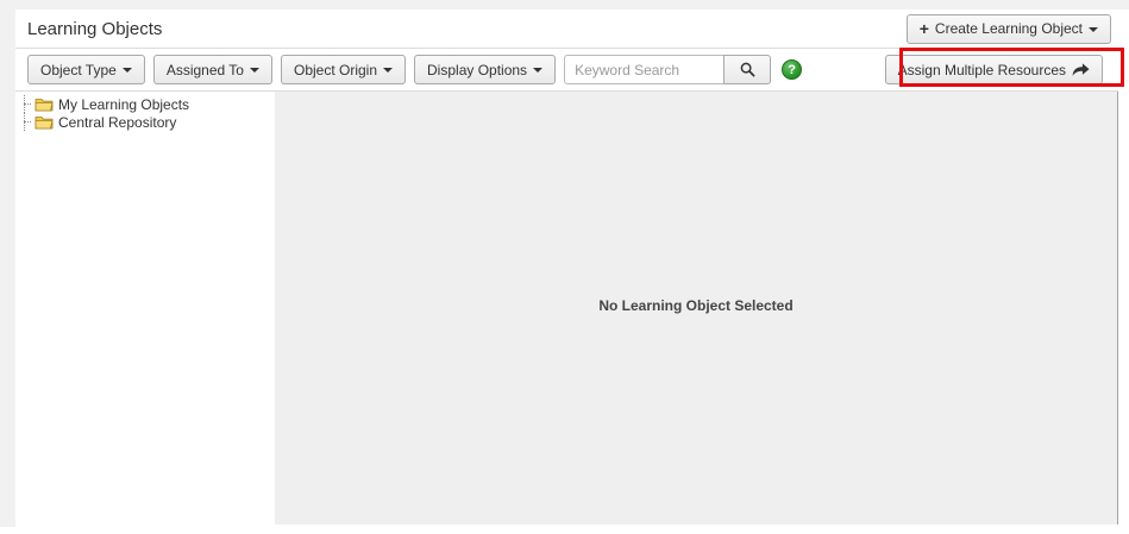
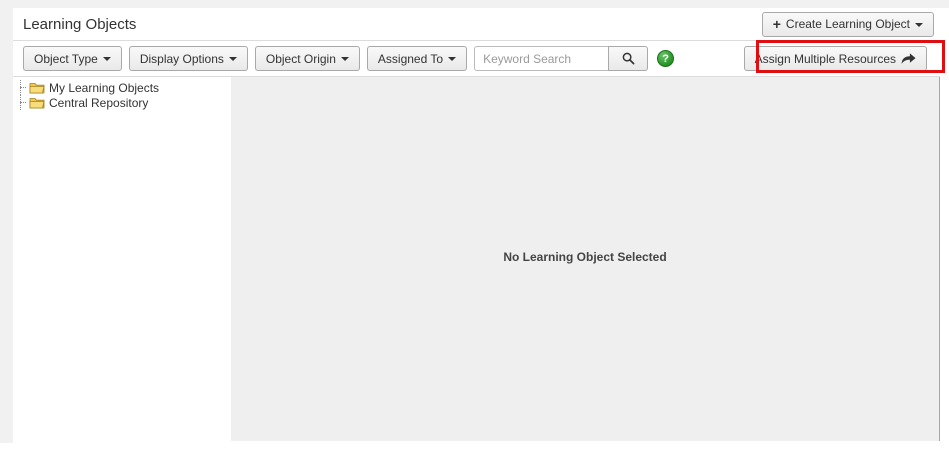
  Learning Objects
  +
  Create Learning Object
  Object Type
- Assigned To
+ Display Options
  Object Origin
- Display Options
+ Assigned To
  Keyword Search
  ?
  Assign Multiple Resources
  My Learning Objects
  Central Repository
  No Learning Object Selected
